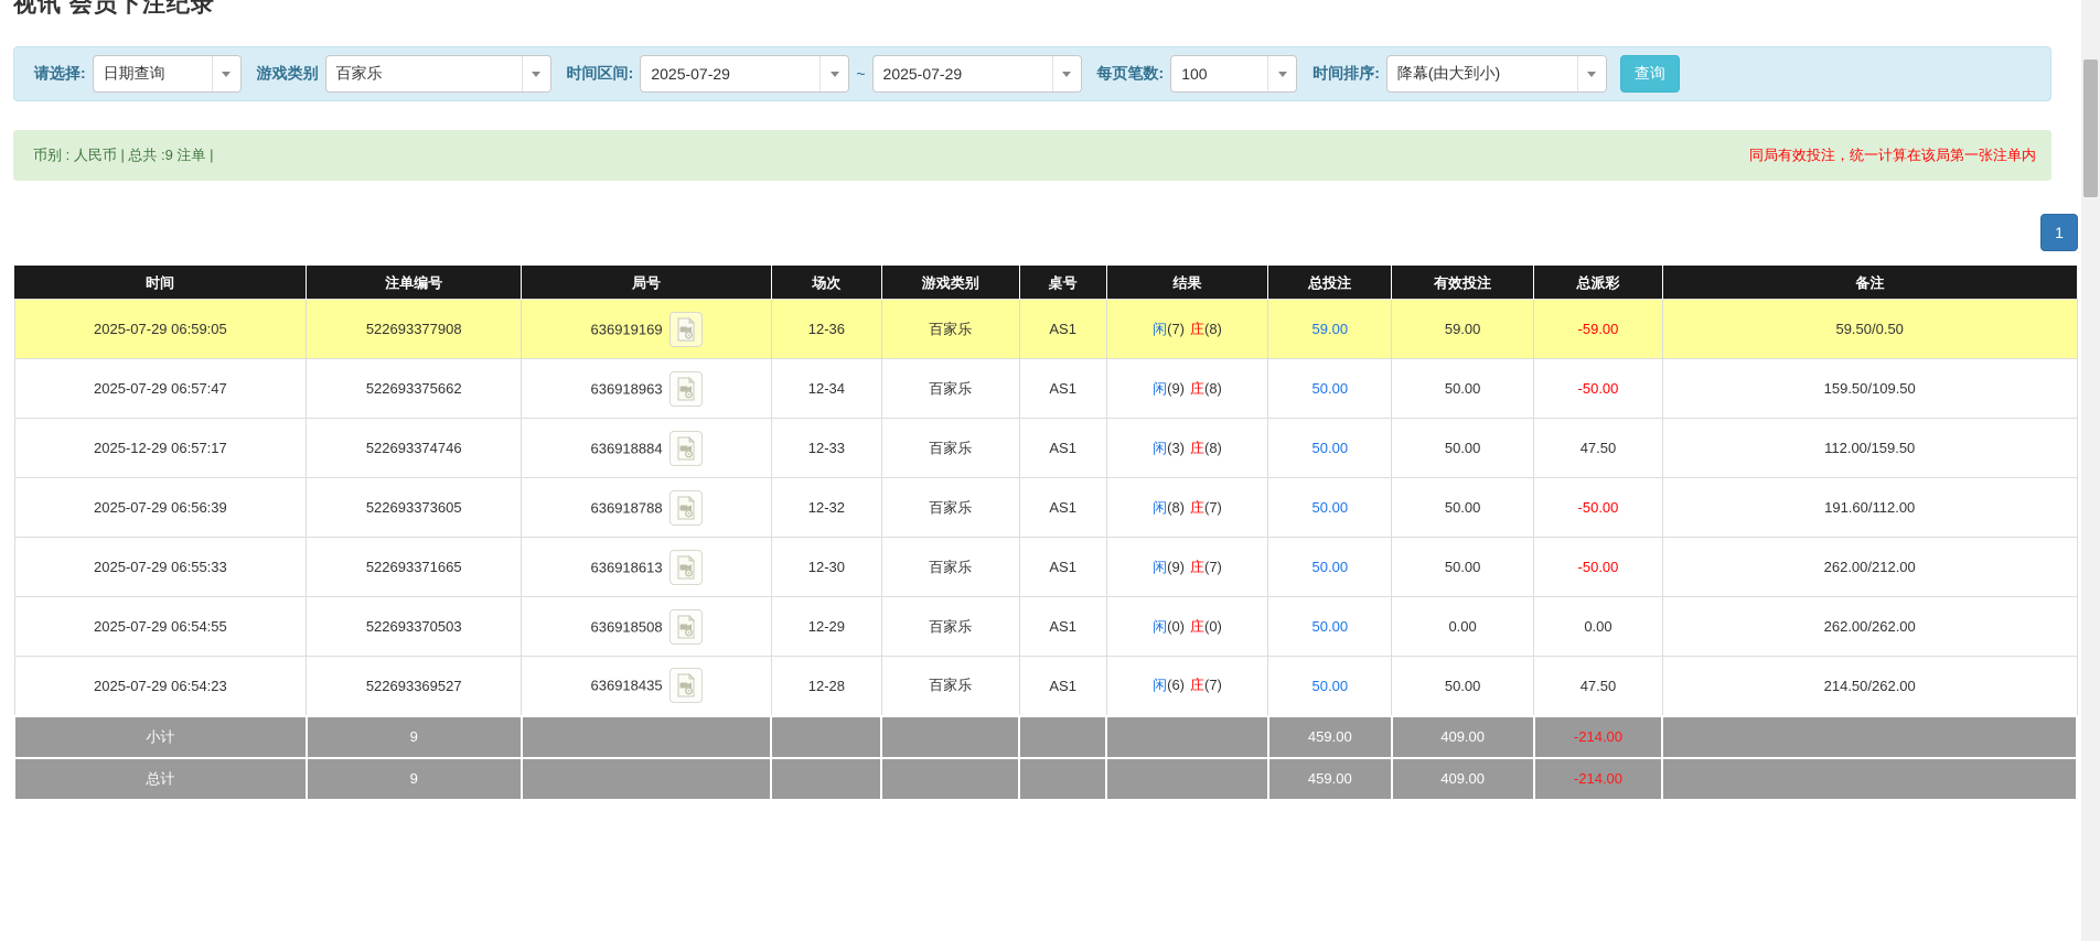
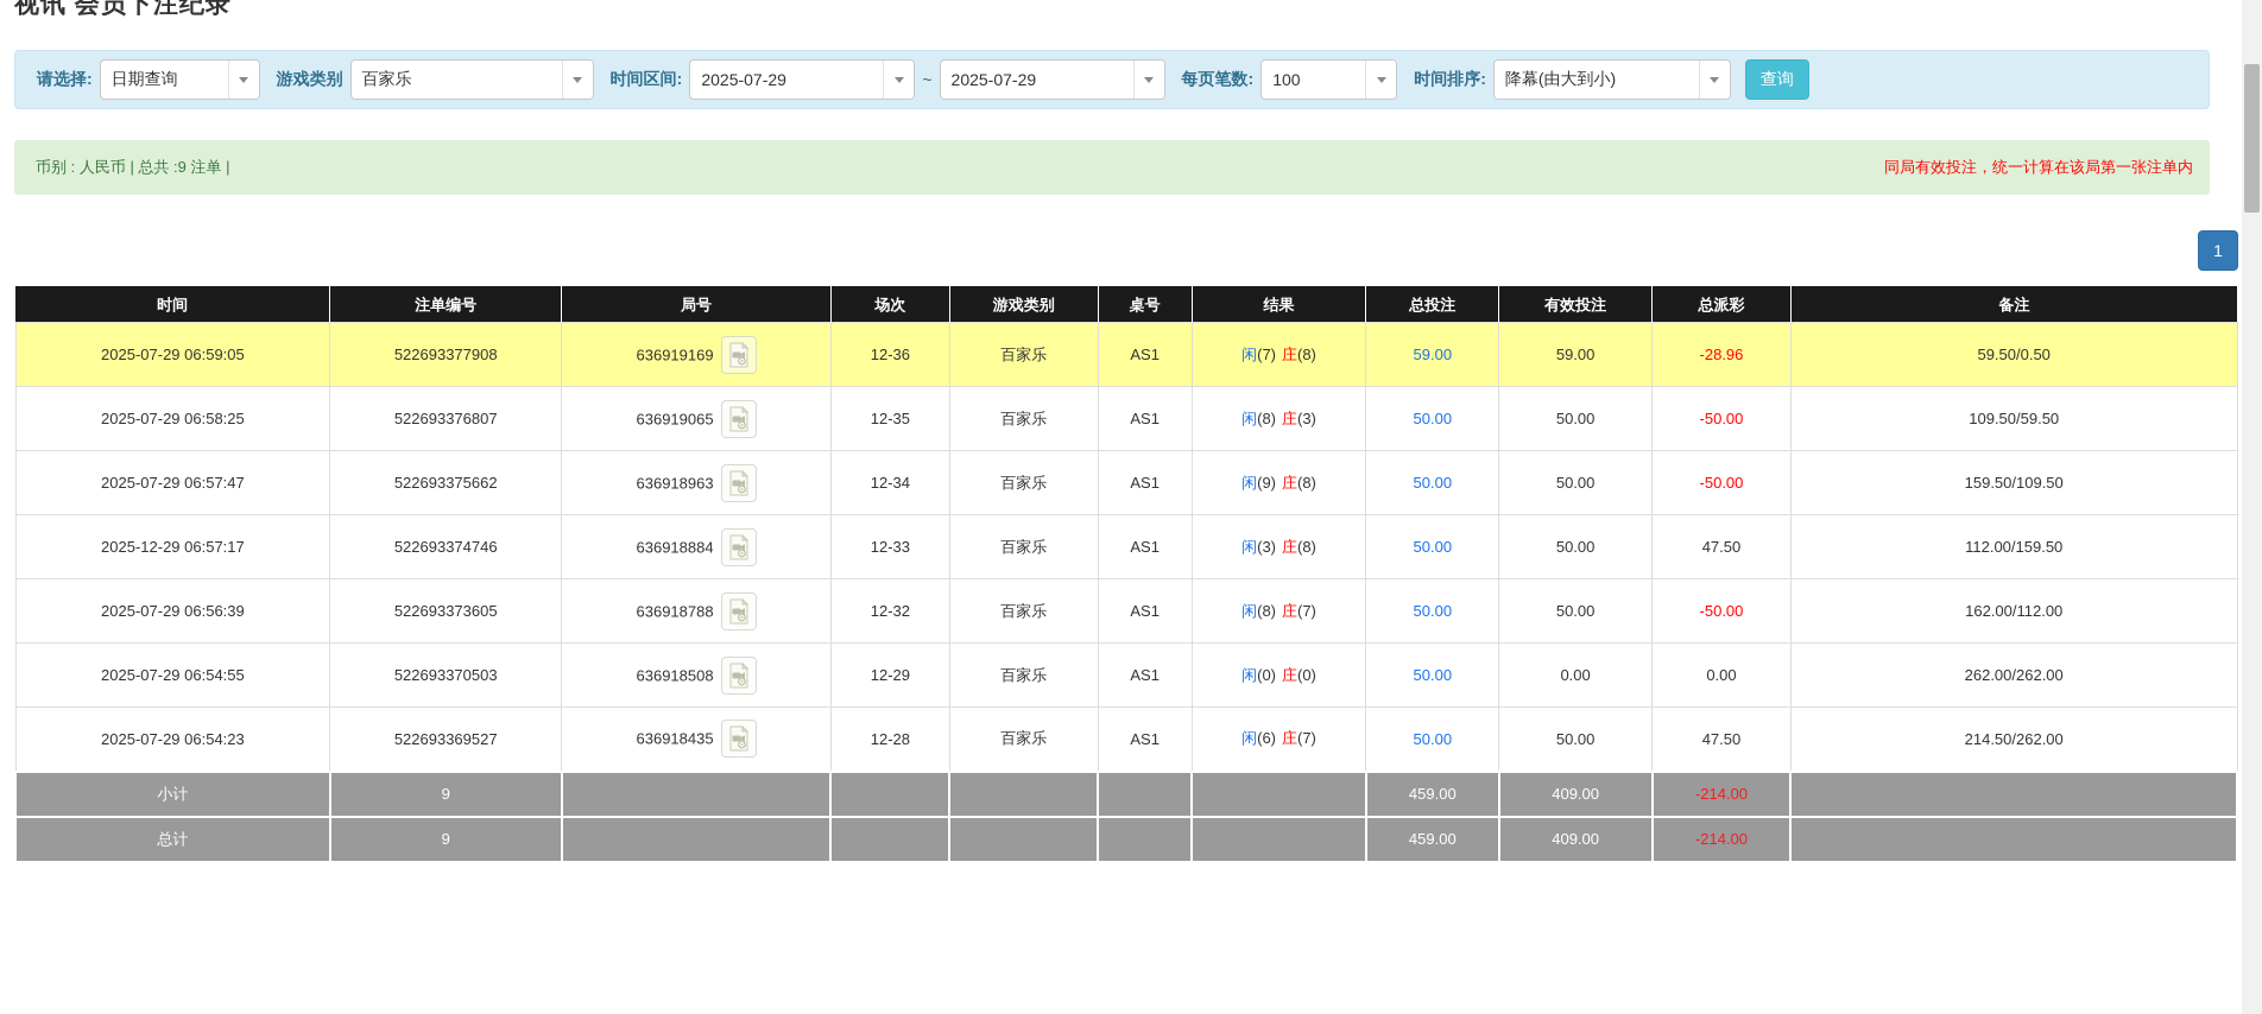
  视讯 会员下注纪录
  请选择:
  日期查询
  游戏类别
  百家乐
  时间区间:
  2025-07-29
  ~
  2025-07-29
  每页笔数:
  100
  时间排序:
  降幕(由大到小)
  查询
  币别 : 人民币 | 总共 :9 注单 |
  同局有效投注，统一计算在该局第一张注单内
  1
  时间	注单编号	局号	场次	游戏类别	桌号	结果	总投注	有效投注	总派彩	备注
- 2025-07-29 06:59:05	522693377908	636919169	12-36	百家乐	AS1	闲(7) 庄(8)	59.00	59.00	-59.00	59.50/0.50
+ 2025-07-29 06:59:05	522693377908	636919169	12-36	百家乐	AS1	闲(7) 庄(8)	59.00	59.00	-28.96	59.50/0.50
+ 2025-07-29 06:58:25	522693376807	636919065	12-35	百家乐	AS1	闲(8) 庄(3)	50.00	50.00	-50.00	109.50/59.50
  2025-07-29 06:57:47	522693375662	636918963	12-34	百家乐	AS1	闲(9) 庄(8)	50.00	50.00	-50.00	159.50/109.50
  2025-12-29 06:57:17	522693374746	636918884	12-33	百家乐	AS1	闲(3) 庄(8)	50.00	50.00	47.50	112.00/159.50
- 2025-07-29 06:56:39	522693373605	636918788	12-32	百家乐	AS1	闲(8) 庄(7)	50.00	50.00	-50.00	191.60/112.00
+ 2025-07-29 06:56:39	522693373605	636918788	12-32	百家乐	AS1	闲(8) 庄(7)	50.00	50.00	-50.00	162.00/112.00
- 2025-07-29 06:55:33	522693371665	636918613	12-30	百家乐	AS1	闲(9) 庄(7)	50.00	50.00	-50.00	262.00/212.00
  2025-07-29 06:54:55	522693370503	636918508	12-29	百家乐	AS1	闲(0) 庄(0)	50.00	0.00	0.00	262.00/262.00
  2025-07-29 06:54:23	522693369527	636918435	12-28	百家乐	AS1	闲(6) 庄(7)	50.00	50.00	47.50	214.50/262.00
  小计	9						459.00	409.00	-214.00
  总计	9						459.00	409.00	-214.00
